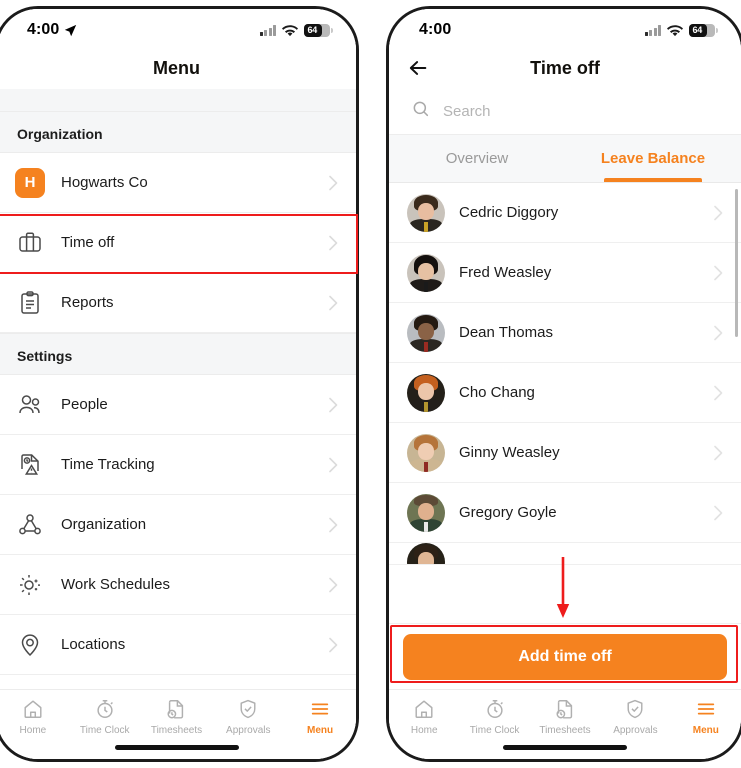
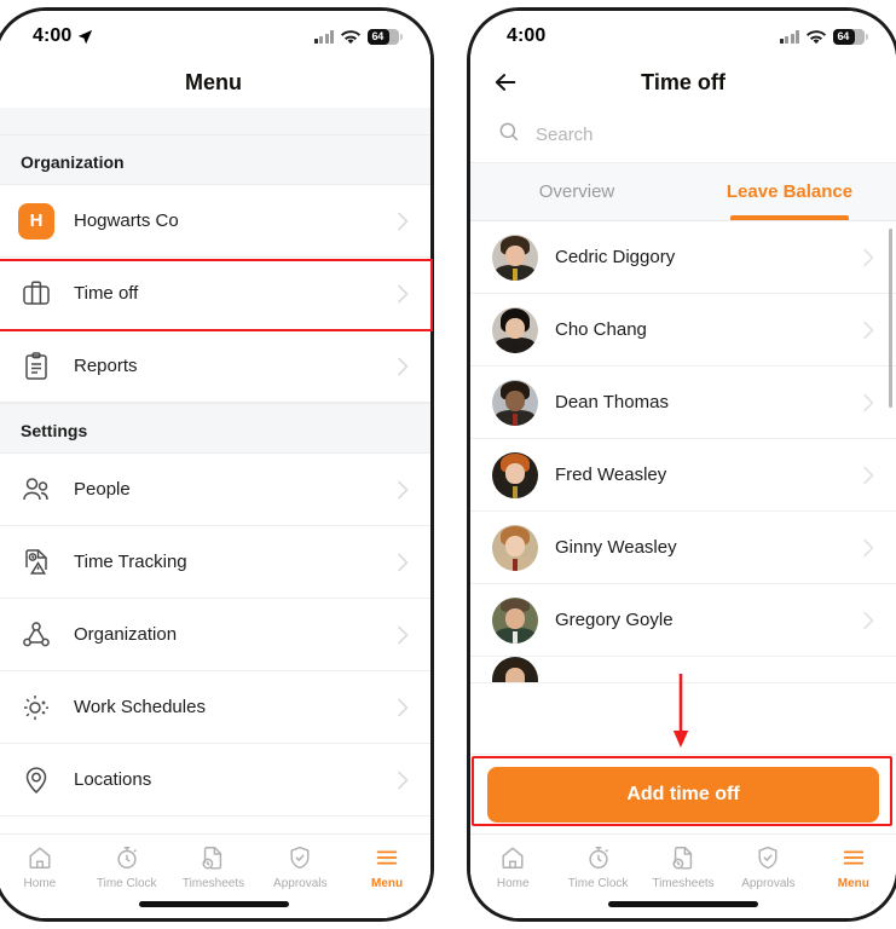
  4:00
  64
  Menu
  Organization
  H
  Hogwarts Co
  Time off
  Reports
  Settings
  People
  Time Tracking
  Organization
  Work Schedules
  Locations
  Home
  Time Clock
  Timesheets
  Approvals
  Menu
  4:00
  64
  Time off
  Search
  Overview
  Leave Balance
  Cedric Diggory
- Fred Weasley
+ Cho Chang
  Dean Thomas
- Cho Chang
+ Fred Weasley
  Ginny Weasley
  Gregory Goyle
  Add time off
  Home
  Time Clock
  Timesheets
  Approvals
  Menu
